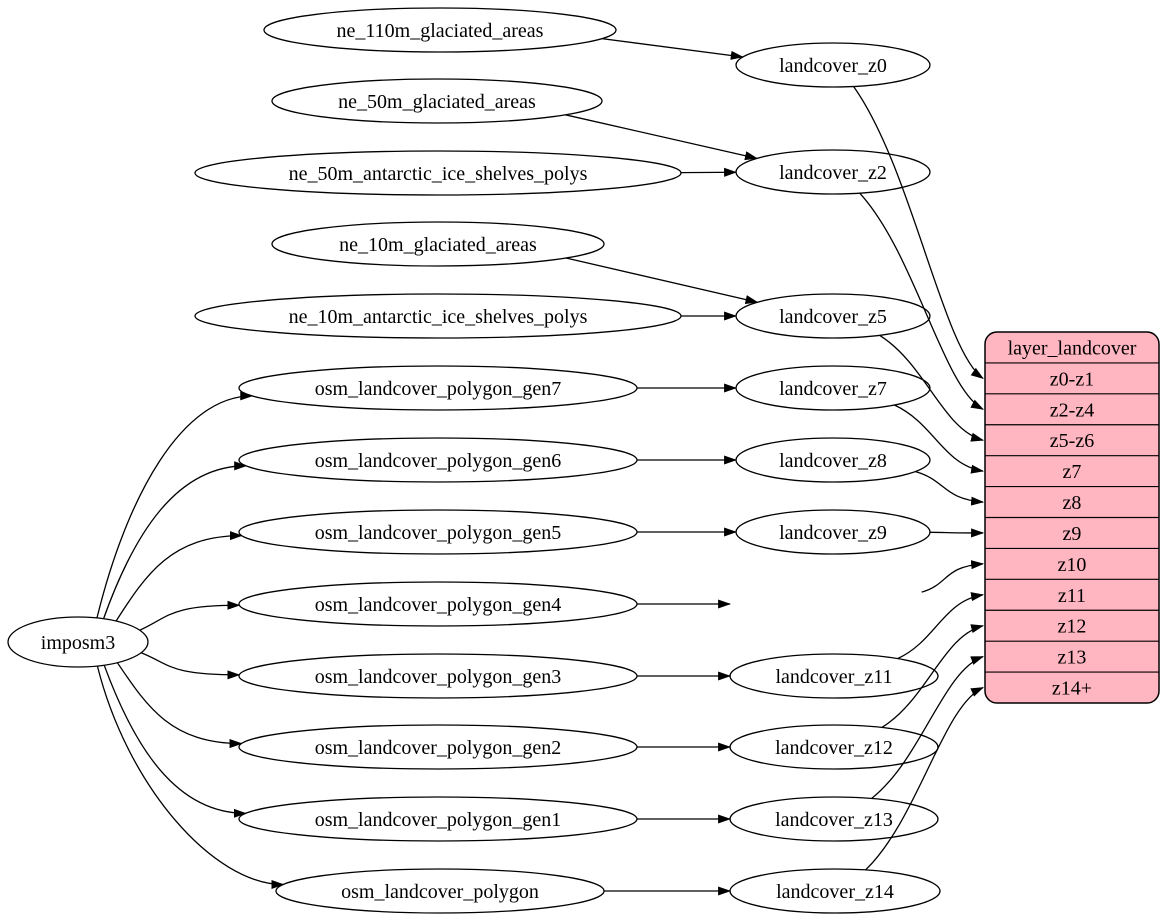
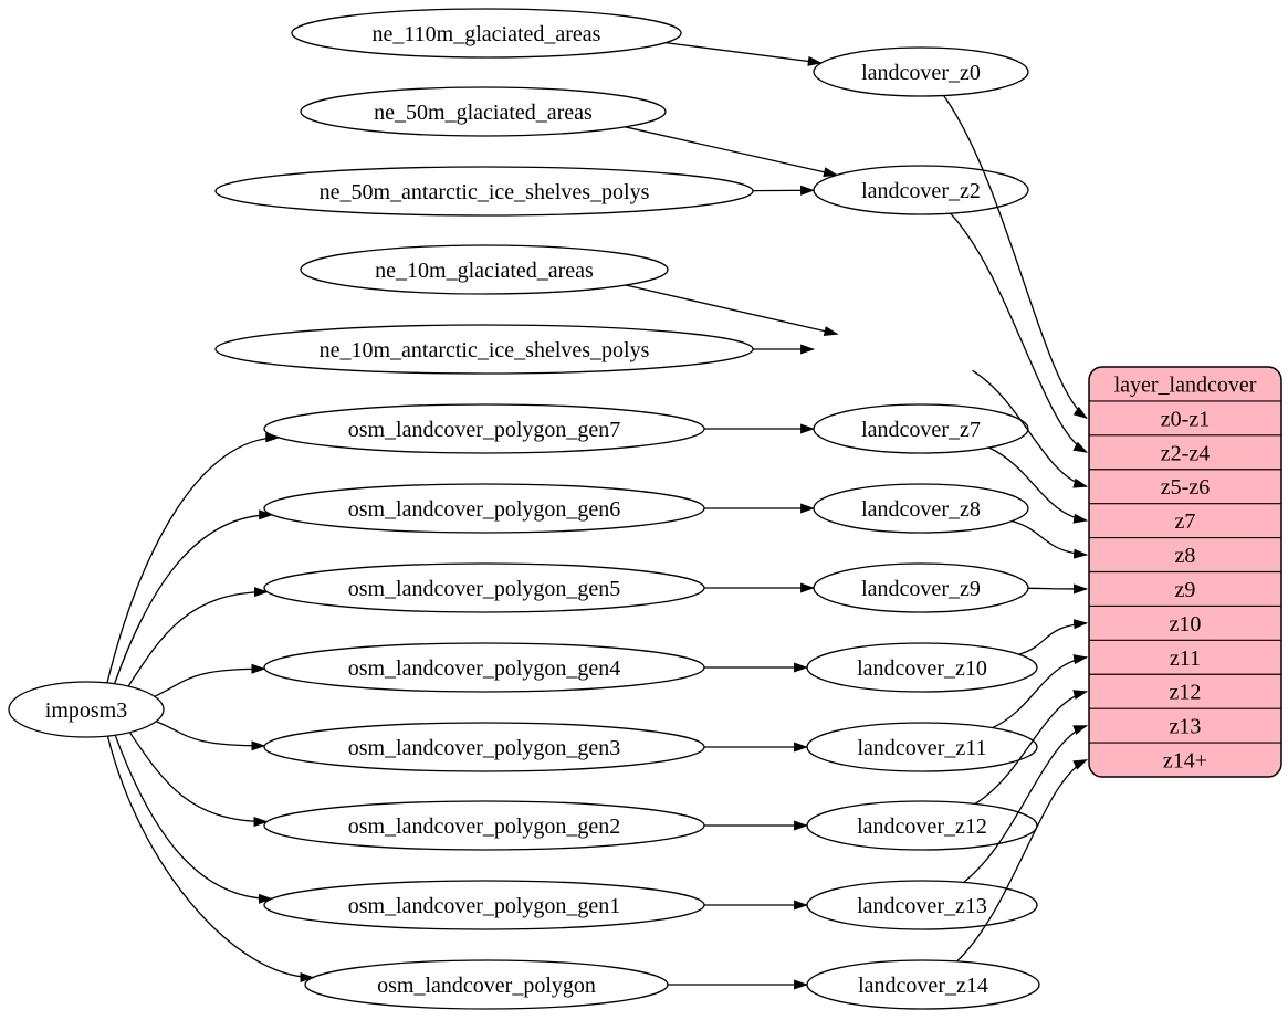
  imposm3
  ne_110m_glaciated_areas
  ne_50m_glaciated_areas
  ne_50m_antarctic_ice_shelves_polys
  ne_10m_glaciated_areas
  ne_10m_antarctic_ice_shelves_polys
  osm_landcover_polygon_gen7
  osm_landcover_polygon_gen6
  osm_landcover_polygon_gen5
  osm_landcover_polygon_gen4
  osm_landcover_polygon_gen3
  osm_landcover_polygon_gen2
  osm_landcover_polygon_gen1
  osm_landcover_polygon
  landcover_z0
  landcover_z2
- landcover_z5
  landcover_z7
  landcover_z8
  landcover_z9
+ landcover_z10
  landcover_z11
  landcover_z12
  landcover_z13
  landcover_z14
  layer_landcover
  z0-z1
  z2-z4
  z5-z6
  z7
  z8
  z9
  z10
  z11
  z12
  z13
  z14+
